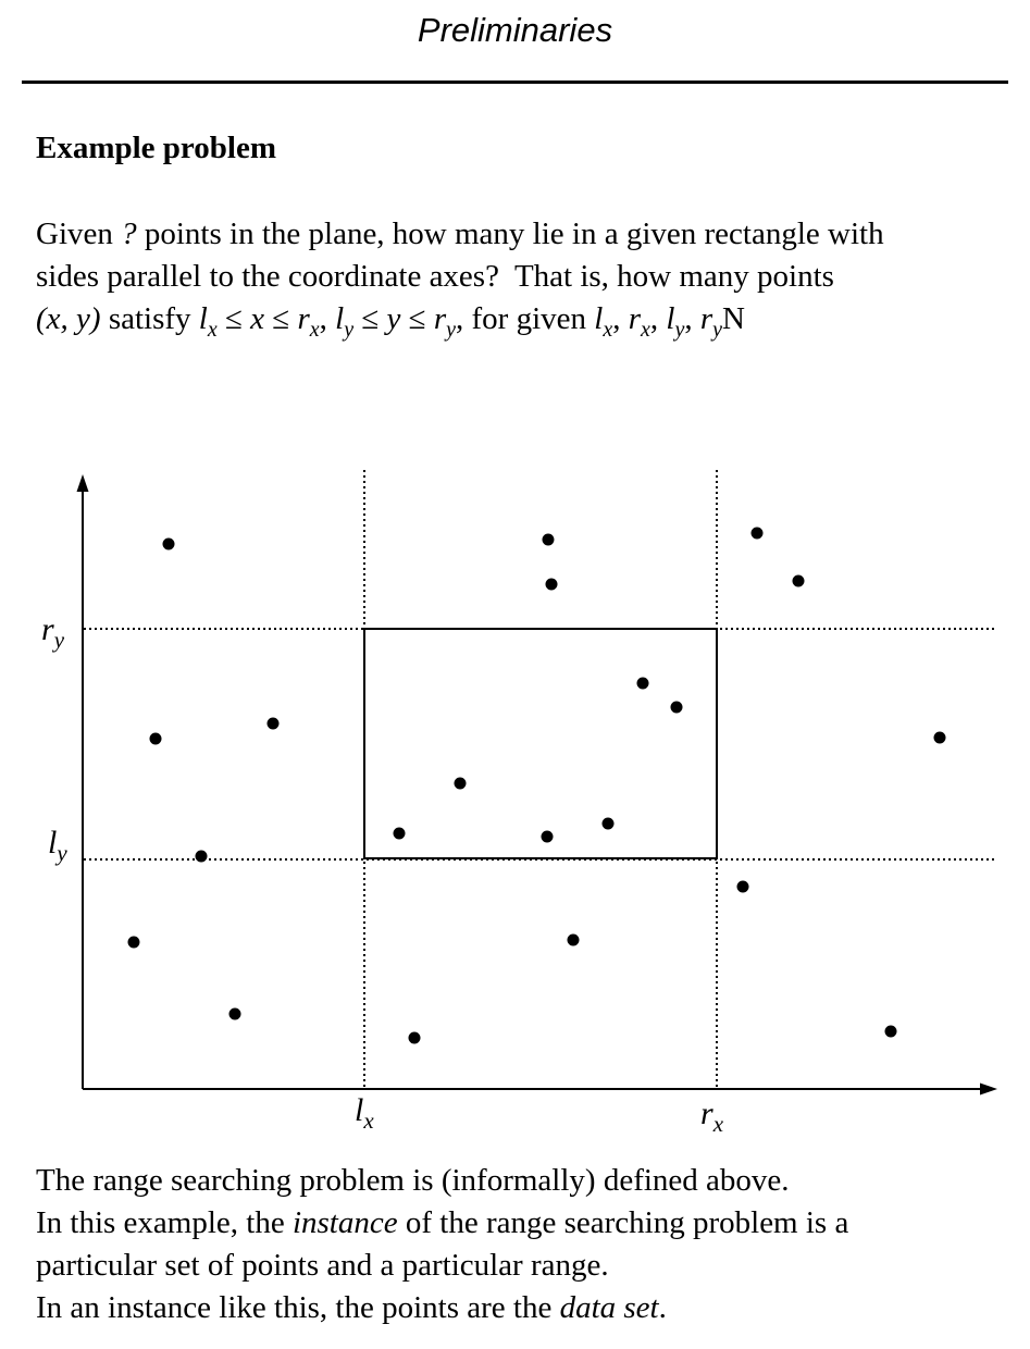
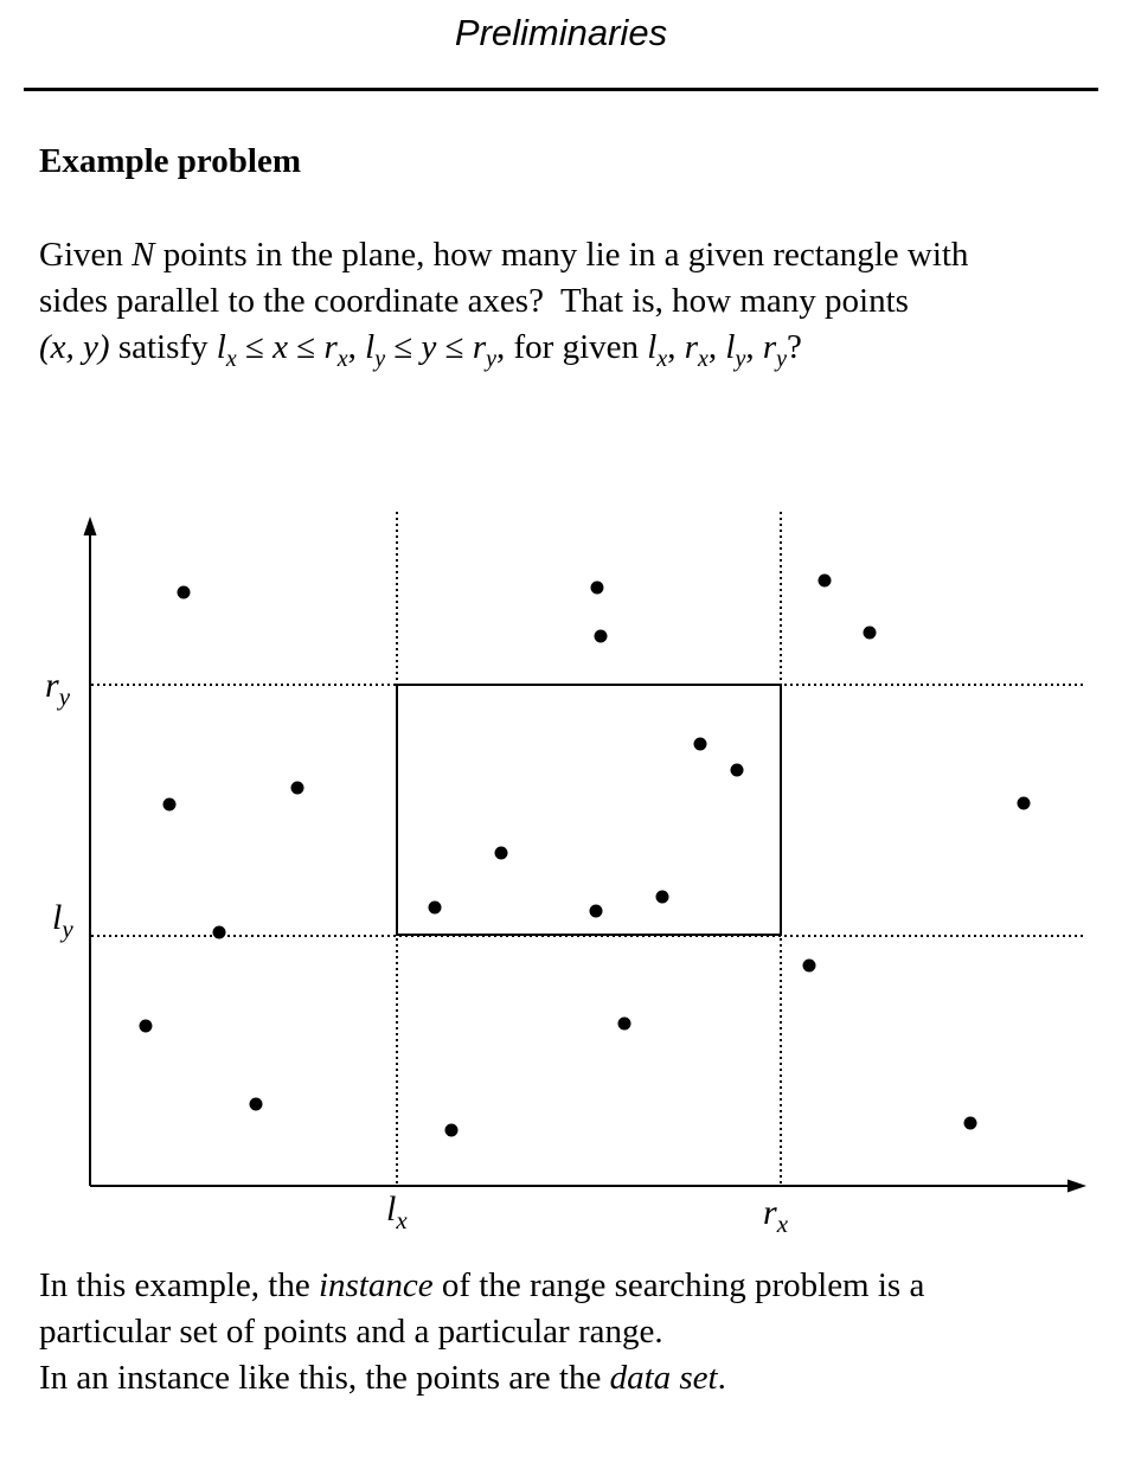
  Preliminaries
  Example problem
- Given ? points in the plane, how many lie in a given rectangle with
+ Given N points in the plane, how many lie in a given rectangle with
  sides parallel to the coordinate axes? That is, how many points
- (x, y) satisfy lx ≤ x ≤ rx, ly ≤ y ≤ ry, for given lx, rx, ly, ryN
+ (x, y) satisfy lx ≤ x ≤ rx, ly ≤ y ≤ ry, for given lx, rx, ly, ry?
  ry
  ly
  lx
  rx
- The range searching problem is (informally) defined above.
  In this example, the instance of the range searching problem is a
  particular set of points and a particular range.
  In an instance like this, the points are the data set.
